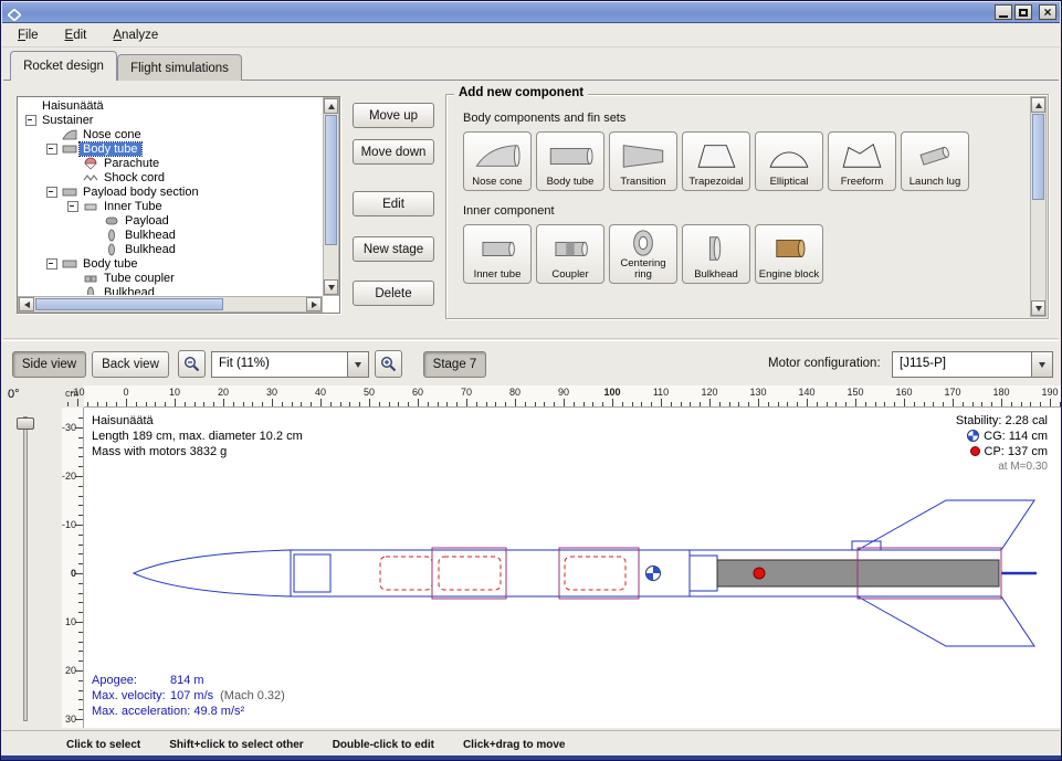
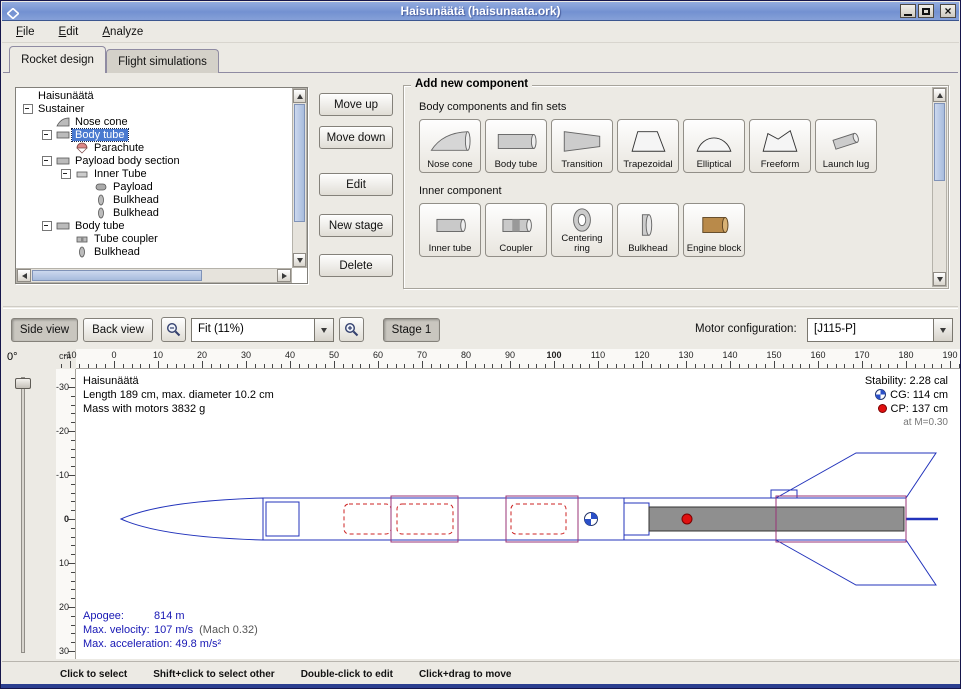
+ Haisunäätä (haisunaata.ork)
  ×
  File
  Edit
  Analyze
  Rocket design
  Flight simulations
  Haisunäätä
  Sustainer
  Nose cone
  Body tube
  Parachute
- Shock cord
  Payload body section
  Inner Tube
  Payload
  Bulkhead
  Bulkhead
  Body tube
  Tube coupler
  Bulkhead
  Move up
  Move down
  Edit
  New stage
  Delete
  Add new component
  Body components and fin sets
  Nose cone
  Body tube
  Transition
  Trapezoidal
  Elliptical
  Freeform
  Launch lug
  Inner component
  Inner tube
  Coupler
  Centering ring
  Bulkhead
  Engine block
  Side view
  Back view
  Fit (11%)
- Stage 7
+ Stage 1
  Motor configuration:
  [J115-P]
  0°
  cm
  -10
  0
  10
  20
  30
  40
  50
  60
  70
  80
  90
  100
  110
  120
  130
  140
  150
  160
  170
  180
  190
  -30
  -20
  -10
  0
  10
  20
  30
  Haisunäätä
  Length 189 cm, max. diameter 10.2 cm
  Mass with motors 3832 g
  Stability: 2.28 cal
  CG: 114 cm
  CP: 137 cm
  at M=0.30
  Apogee: 814 m
  Max. velocity: 107 m/s (Mach 0.32)
  Max. acceleration: 49.8 m/s²
  Click to select
  Shift+click to select other
  Double-click to edit
  Click+drag to move
